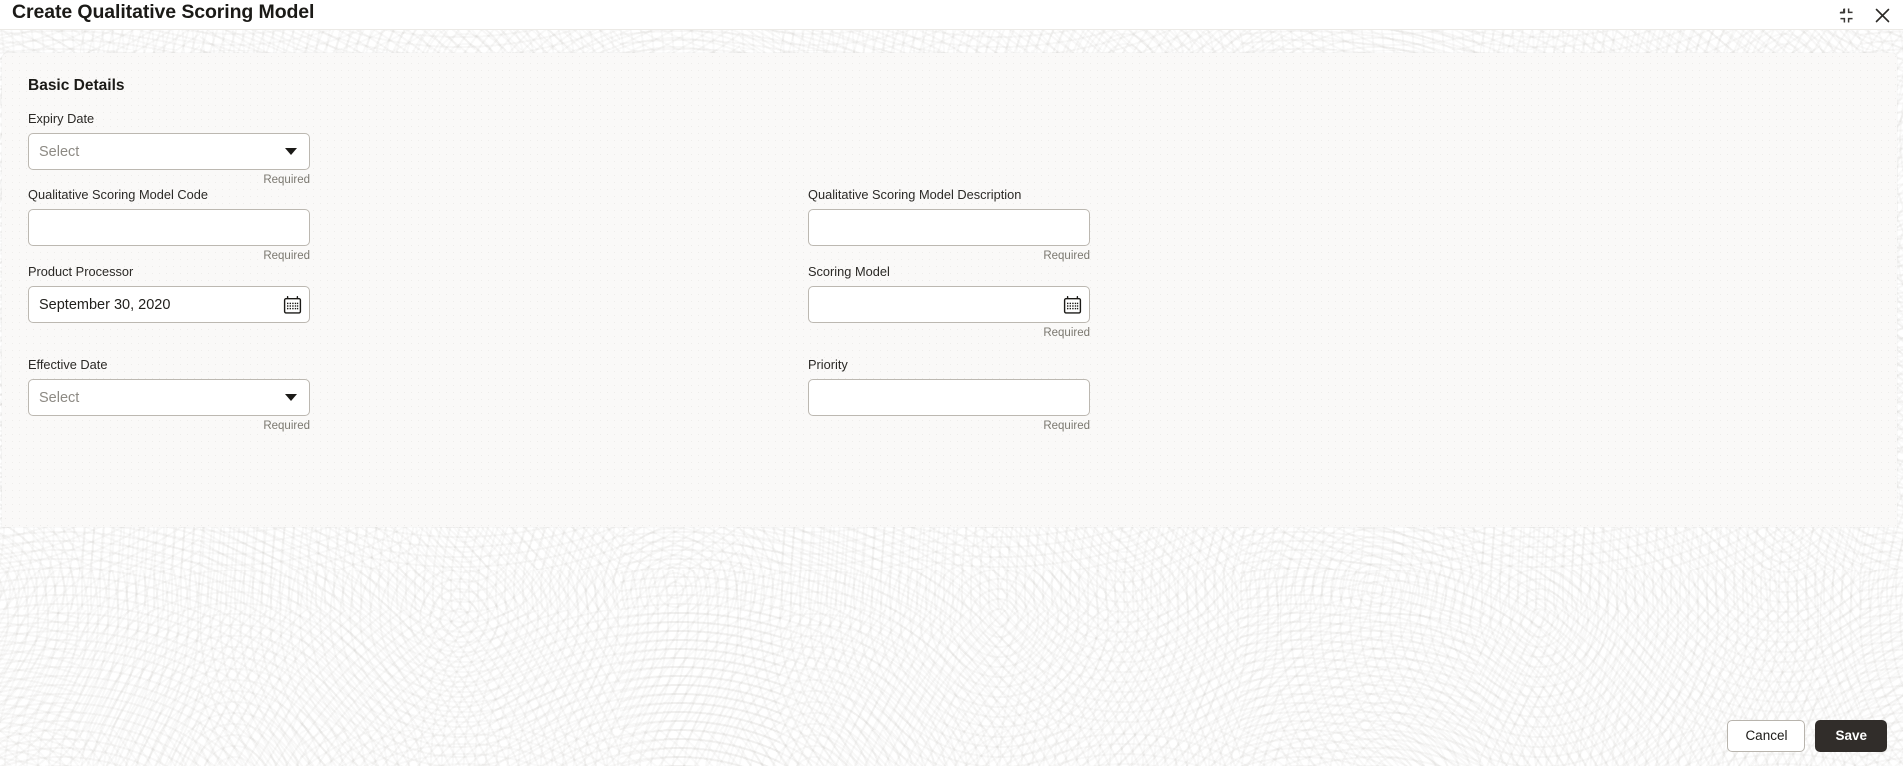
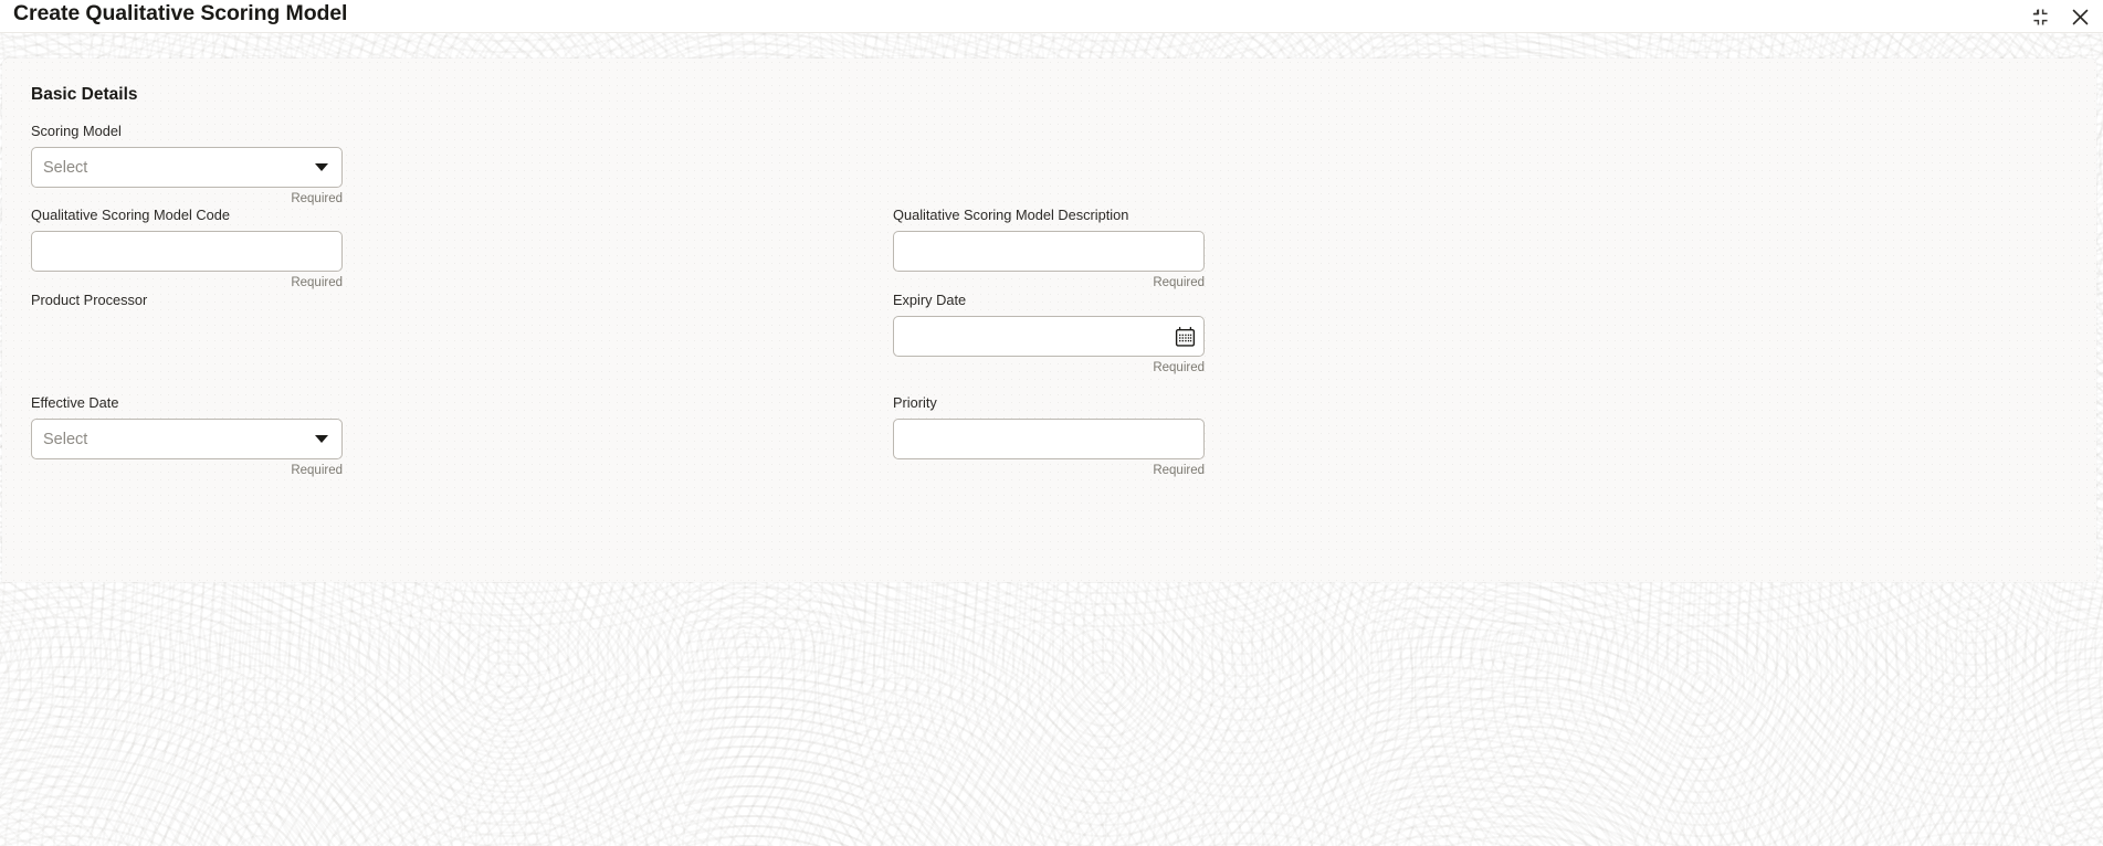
  Create Qualitative Scoring Model
  Basic Details
- Expiry Date
+ Scoring Model
  Select
  Required
  Qualitative Scoring Model Code
  Required
  Qualitative Scoring Model Description
  Required
  Product Processor
- September 30, 2020
- Scoring Model
+ Expiry Date
  Required
  Effective Date
  Select
  Required
  Priority
  Required
- Cancel
- Save
